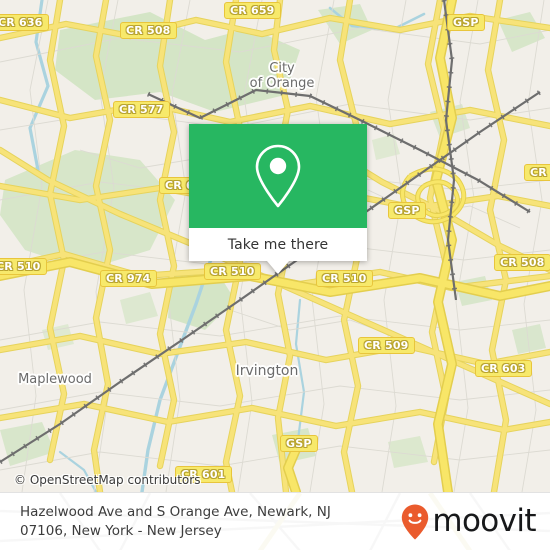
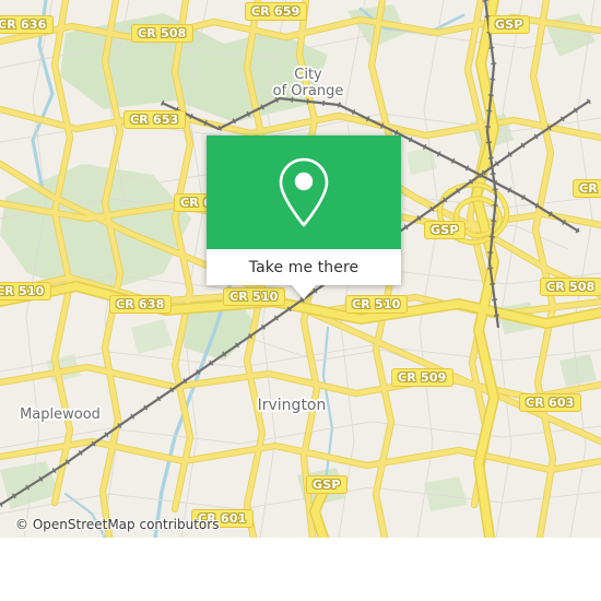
  CR 636
  CR 508
  CR 659
  GSP
- CR 577
+ CR 653
  GSP
  CR 510
- CR 974
+ CR 638
  CR 510
  CR 510
  CR 508
  CR 509
  CR 603
  GSP
  CR 601
  City
  of Orange
  Maplewood
  Irvington
  Take me there
  © OpenStreetMap contributors
- Hazelwood Ave and S Orange Ave, Newark, NJ
- 07106, New York - New Jersey
- moovit
